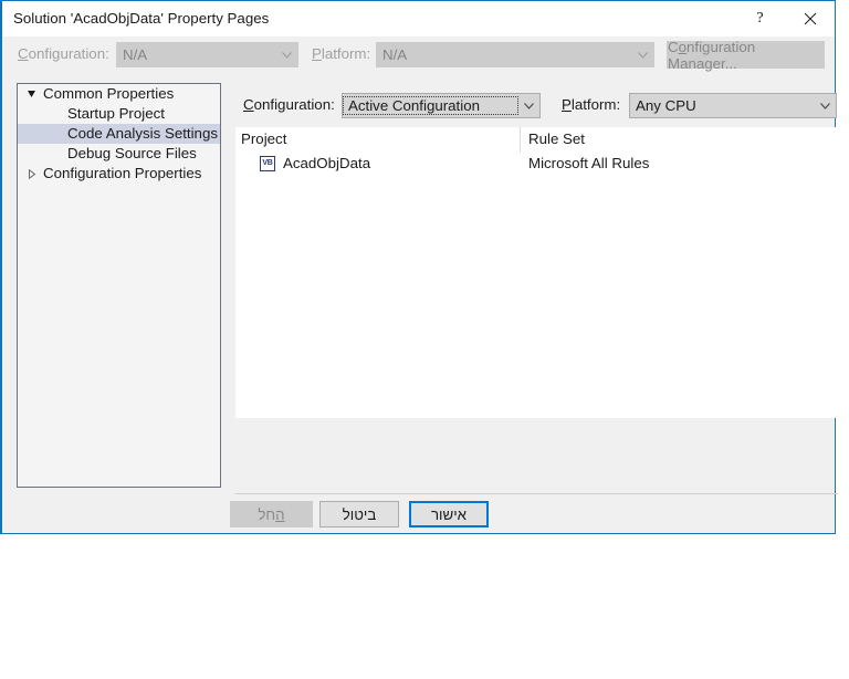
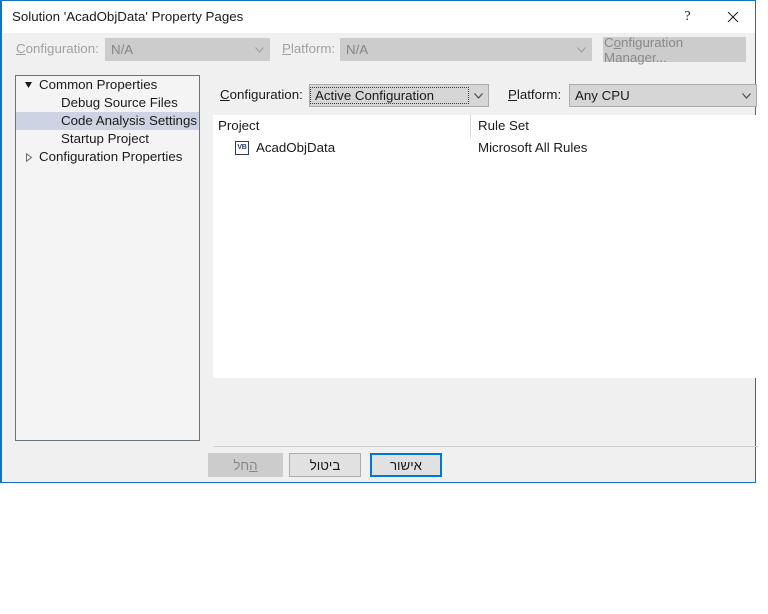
  Solution 'AcadObjData' Property Pages
  ?
  Configuration:
  N/A
  Platform:
  N/A
  Configuration Manager...
  Common Properties
- Startup Project
+ Debug Source Files
  Code Analysis Settings
- Debug Source Files
+ Startup Project
  Configuration Properties
  Configuration:
  Active Configuration
  Platform:
  Any CPU
  Project
  Rule Set
  AcadObjData
  Microsoft All Rules
  החל
  ביטול
  אישור
